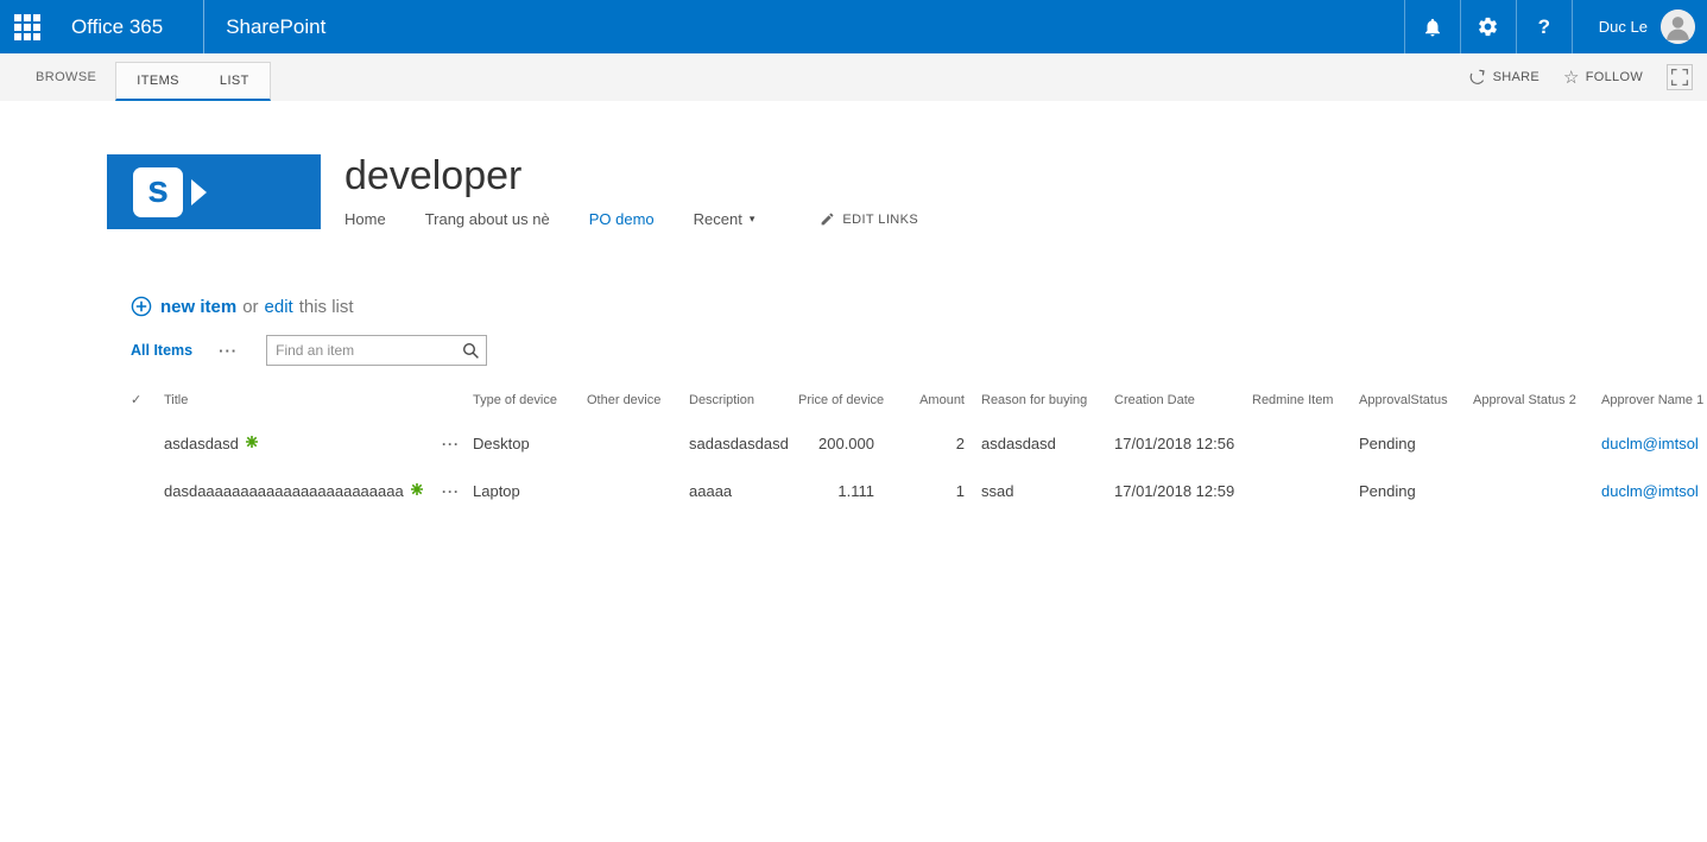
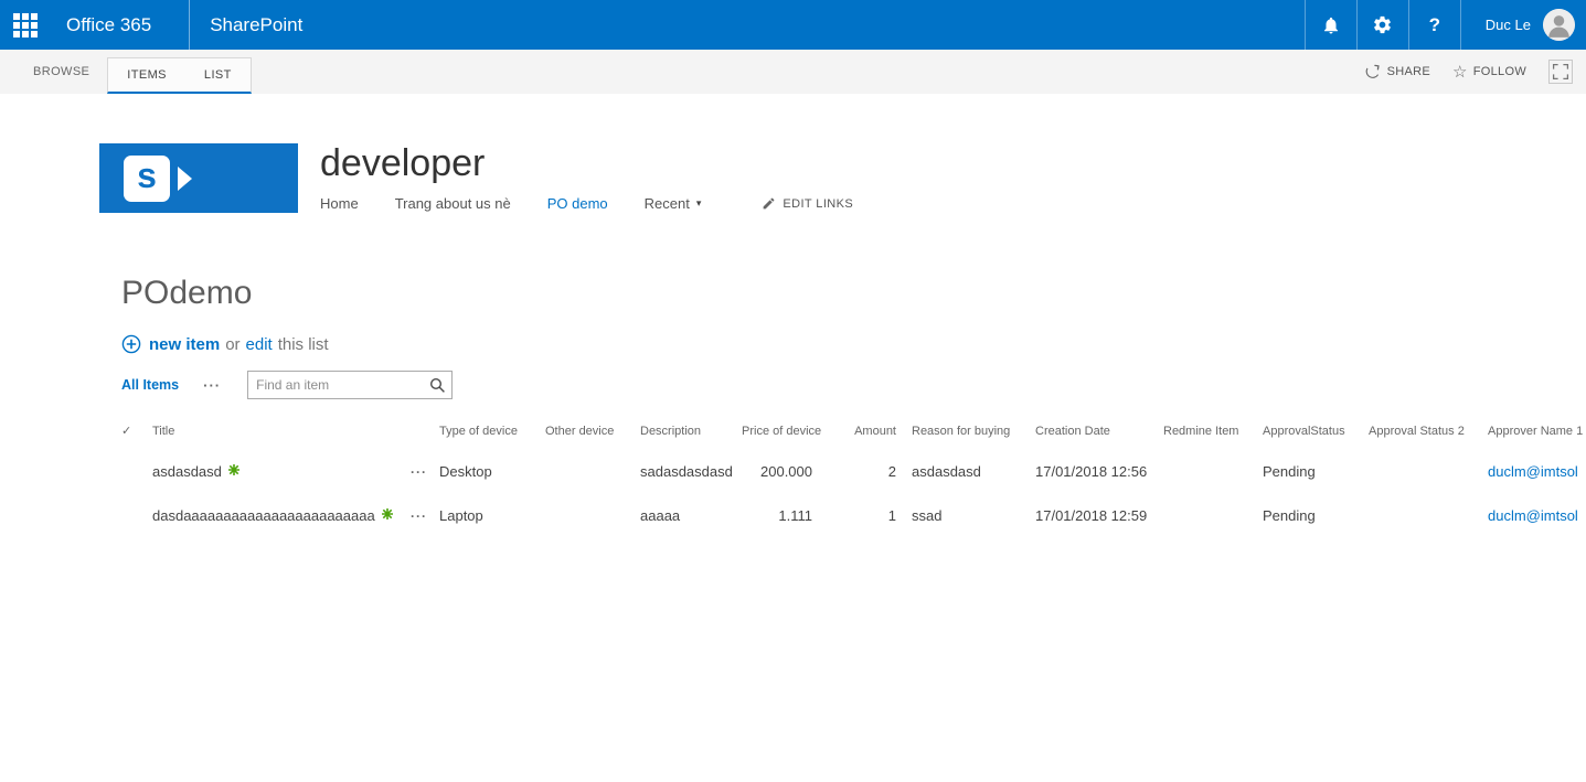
  Office 365
  SharePoint
  ?
  Duc Le
  BROWSE
  ITEMS
  LIST
  SHARE
  ☆
  FOLLOW
  s
  developer
  Home
  Trang about us nè
  PO demo
  Recent
  ▾
  EDIT LINKS
+ POdemo
  new item
  or
  edit
  this list
  All Items
  ···
  Find an item
  ✓	Title		Type of device	Other device	Description	Price of device	Amount	Reason for buying	Creation Date	Redmine Item	ApprovalStatus	Approval Status 2	Approver Name 1
  	asdasdasd	···	Desktop		sadasdasdasd	200.000	2	asdasdasd	17/01/2018 12:56		Pending		duclm@imtsol
  	dasdaaaaaaaaaaaaaaaaaaaaaaaa	···	Laptop		aaaaa	1.111	1	ssad	17/01/2018 12:59		Pending		duclm@imtsol
